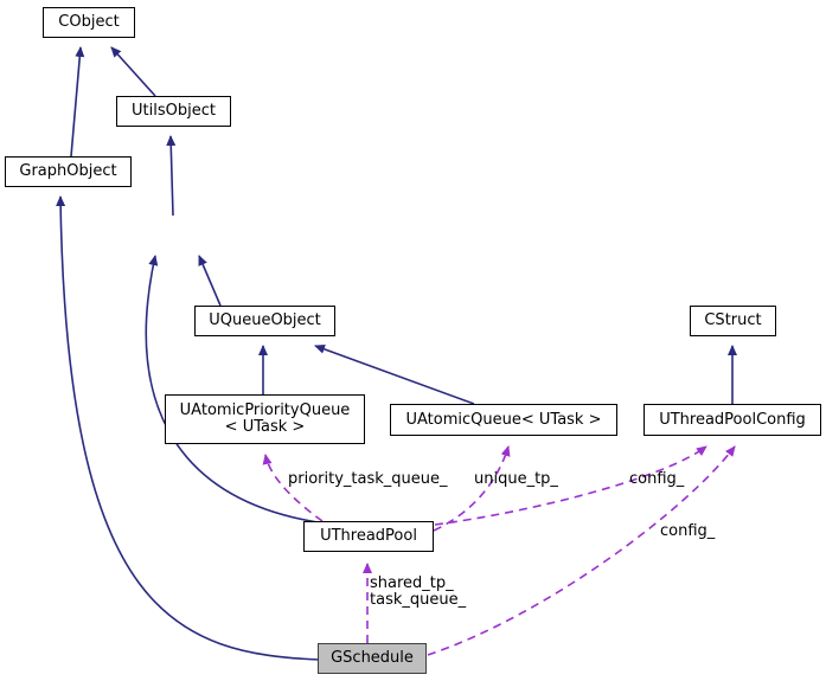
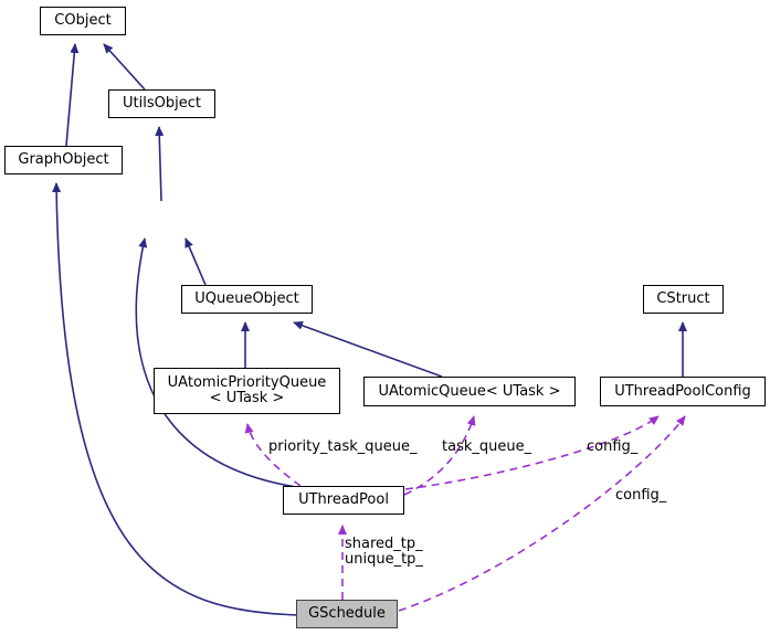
  CObject
  UtilsObject
  GraphObject
  UQueueObject
  UAtomicPriorityQueue
  < UTask >
  UAtomicQueue< UTask >
  CStruct
  UThreadPoolConfig
  UThreadPool
  GSchedule
  priority_task_queue_
- unique_tp_
+ task_queue_
  config_
  config_
  shared_tp_
- task_queue_
+ unique_tp_
